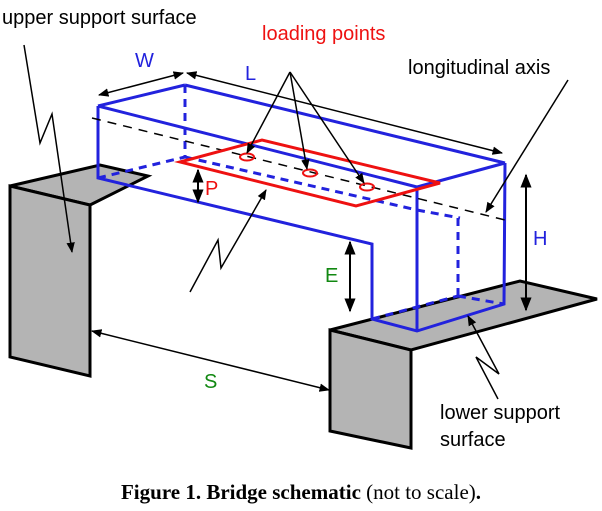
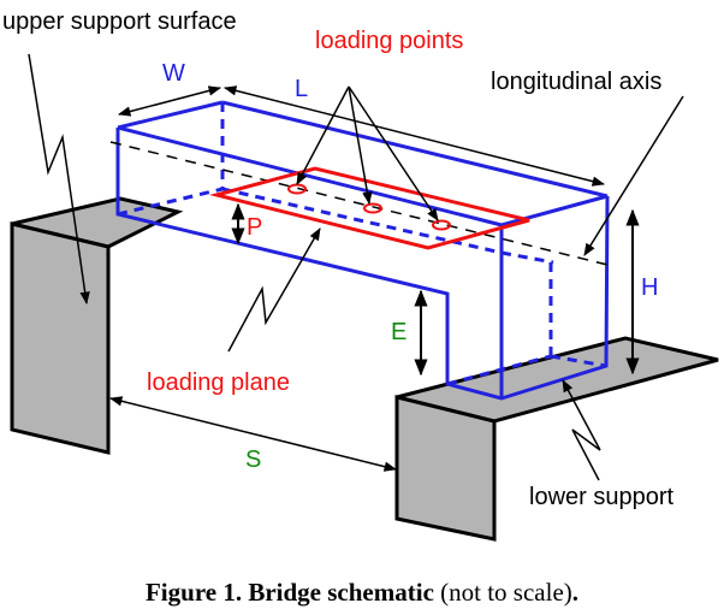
  upper support surface
  loading points
  longitudinal axis
+ loading plane
  lower support
- surface
  W
  L
  P
  E
  H
  S
  Figure 1. Bridge schematic (not to scale).
